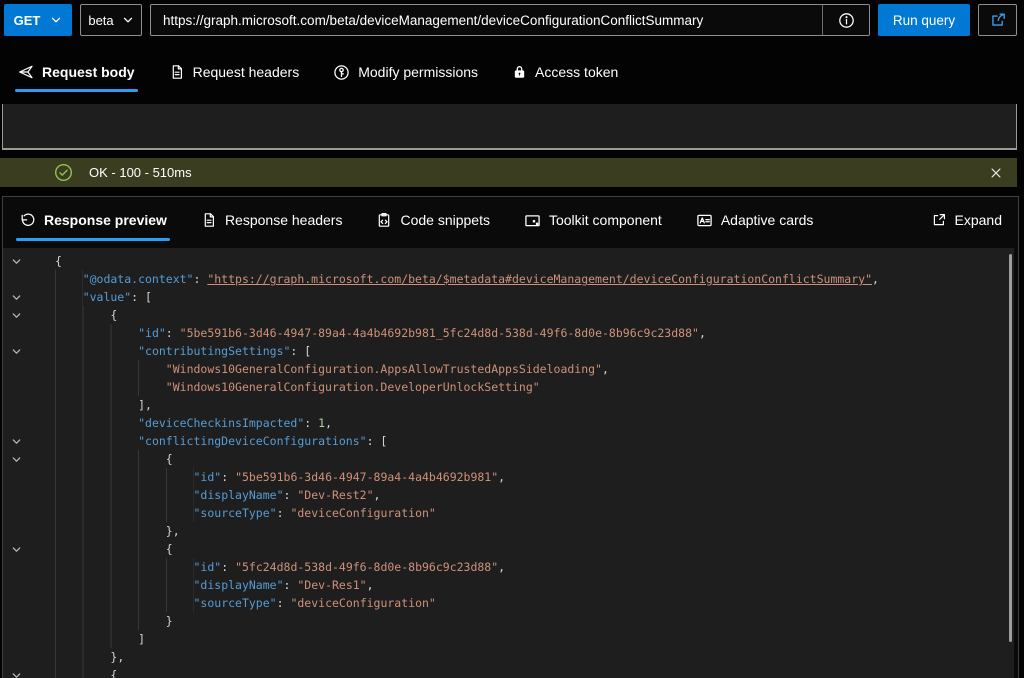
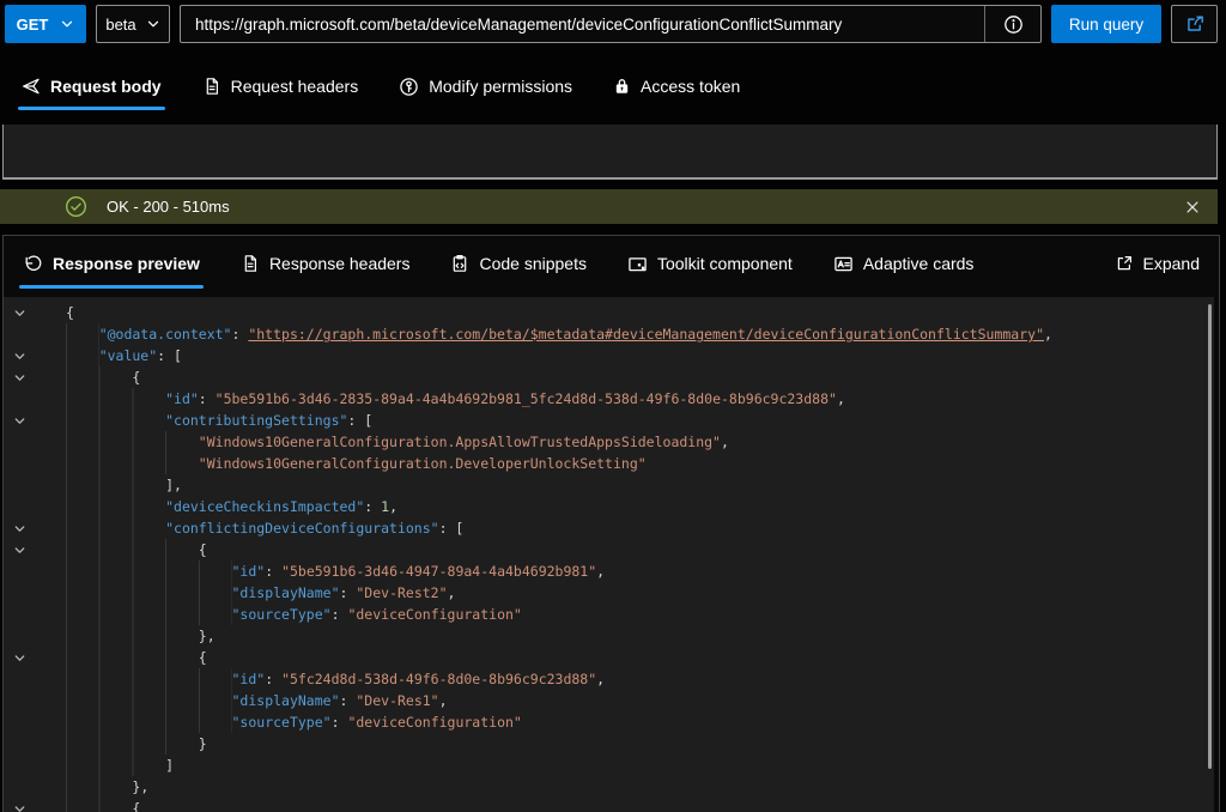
  GET
  beta
  https://graph.microsoft.com/beta/deviceManagement/deviceConfigurationConflictSummary
  Run query
  Request body
  Request headers
  Modify permissions
  Access token
- OK - 100 - 510ms
+ OK - 200 - 510ms
  Response preview
  Response headers
  Code snippets
  Toolkit component
  Adaptive cards
  Expand
  {
  "@odata.context"
  :
  "https://graph.microsoft.com/beta/$metadata#deviceManagement/deviceConfigurationConflictSummary"
  ,
  "value"
  : [
  {
  "id"
  :
- "5be591b6-3d46-4947-89a4-4a4b4692b981_5fc24d8d-538d-49f6-8d0e-8b96c9c23d88"
+ "5be591b6-3d46-2835-89a4-4a4b4692b981_5fc24d8d-538d-49f6-8d0e-8b96c9c23d88"
  ,
  "contributingSettings"
  : [
  "Windows10GeneralConfiguration.AppsAllowTrustedAppsSideloading"
  ,
  "Windows10GeneralConfiguration.DeveloperUnlockSetting"
  ],
  "deviceCheckinsImpacted"
  :
  1
  ,
  "conflictingDeviceConfigurations"
  : [
  {
  "id"
  :
  "5be591b6-3d46-4947-89a4-4a4b4692b981"
  ,
  "displayName"
  :
  "Dev-Rest2"
  ,
  "sourceType"
  :
  "deviceConfiguration"
  },
  {
  "id"
  :
  "5fc24d8d-538d-49f6-8d0e-8b96c9c23d88"
  ,
  "displayName"
  :
  "Dev-Res1"
  ,
  "sourceType"
  :
  "deviceConfiguration"
  }
  ]
  },
  {
